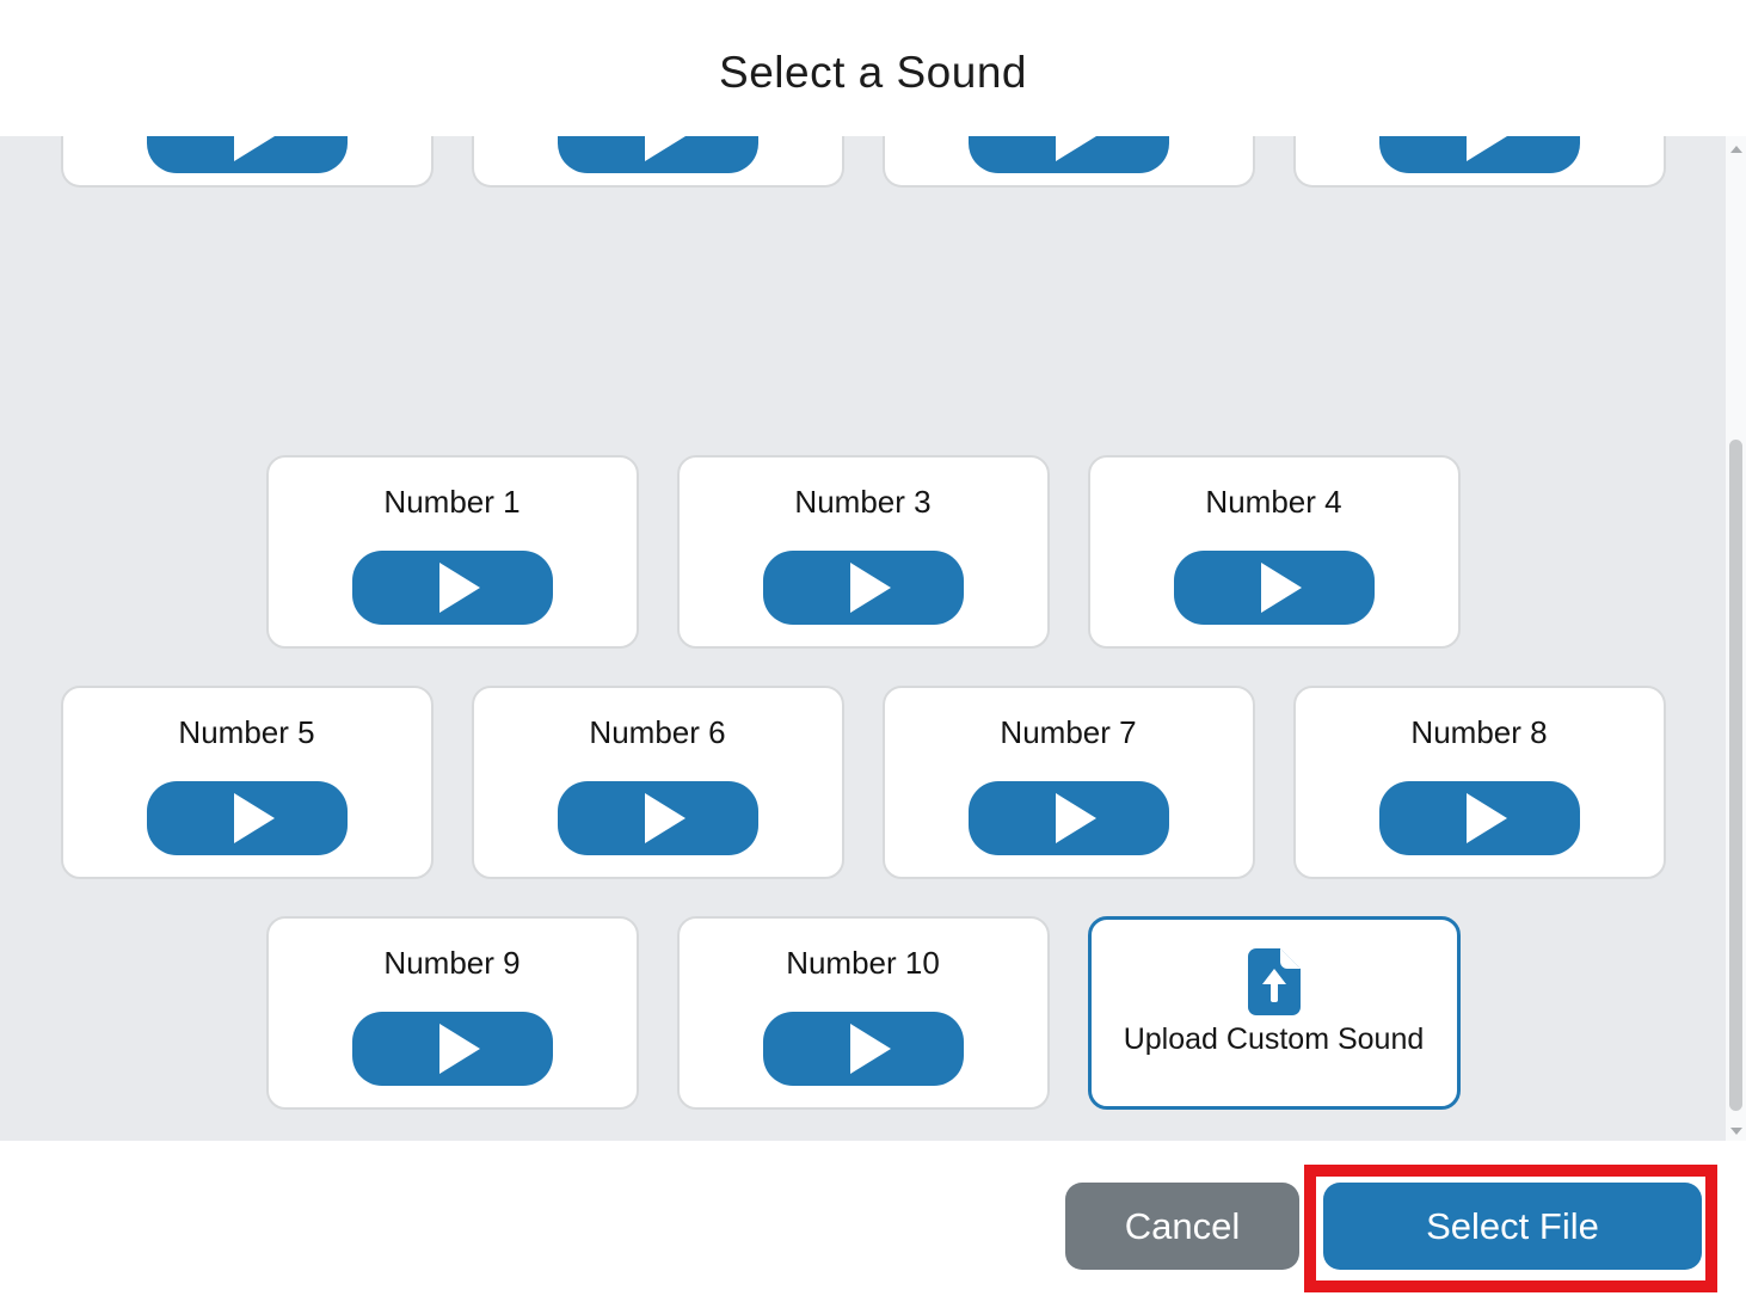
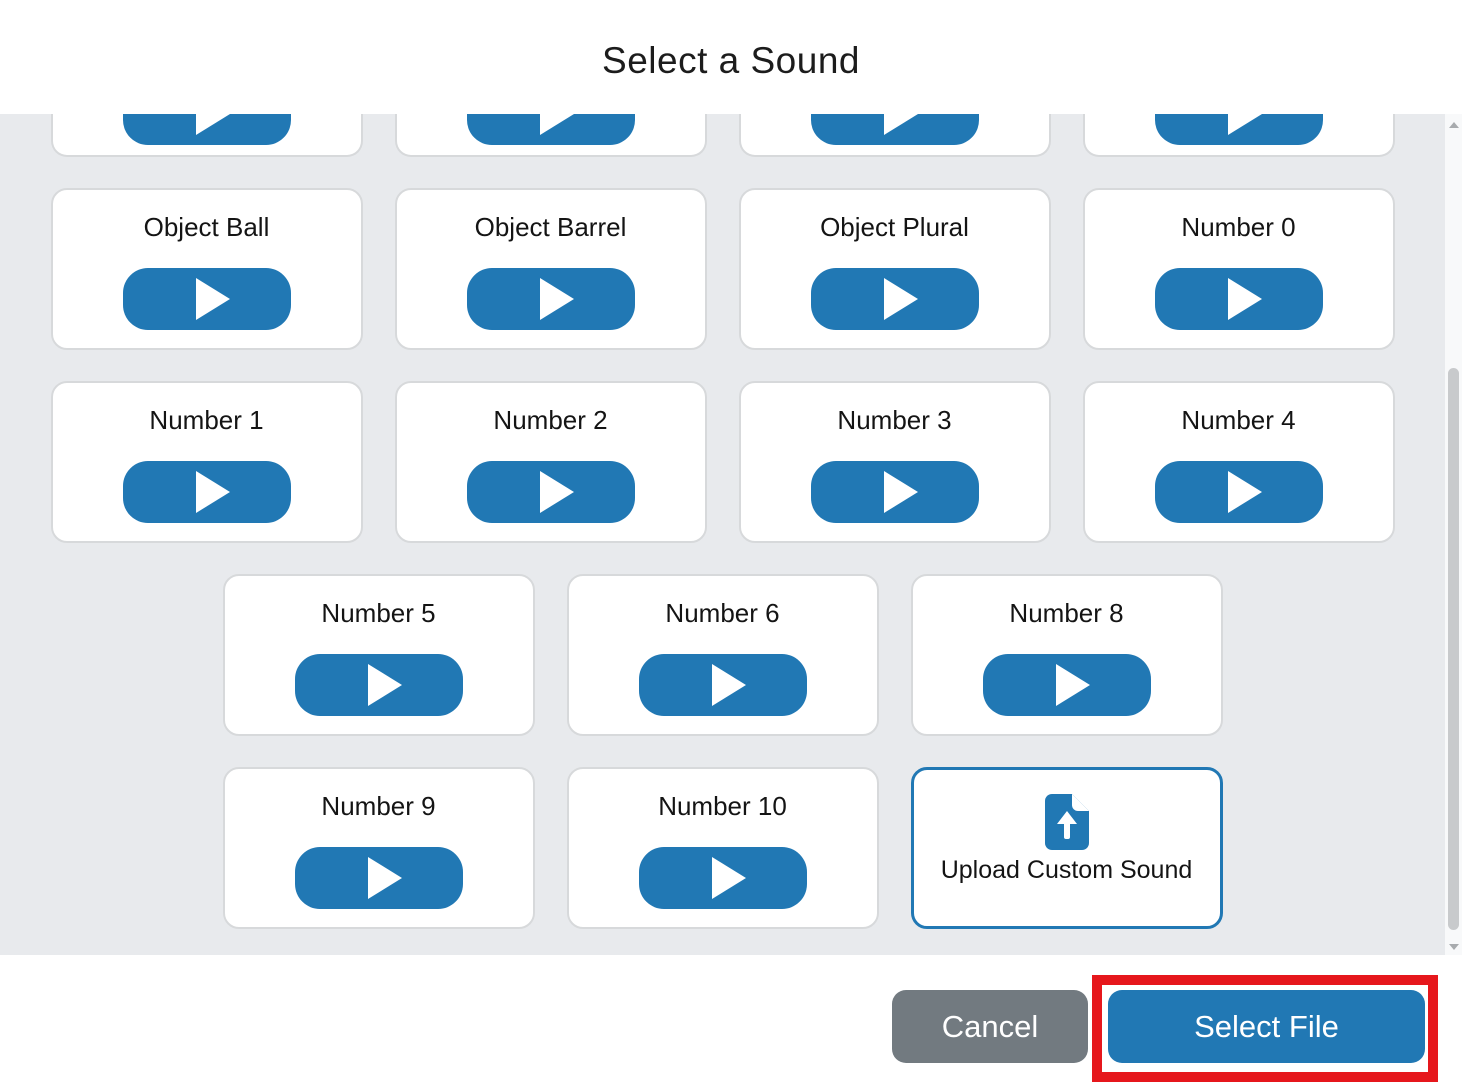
  Select a Sound
+ Object Ball
+ Object Barrel
+ Object Plural
+ Number 0
  Number 1
+ Number 2
  Number 3
  Number 4
  Number 5
  Number 6
- Number 7
  Number 8
  Number 9
  Number 10
  Upload Custom Sound
  Cancel
  Select File
